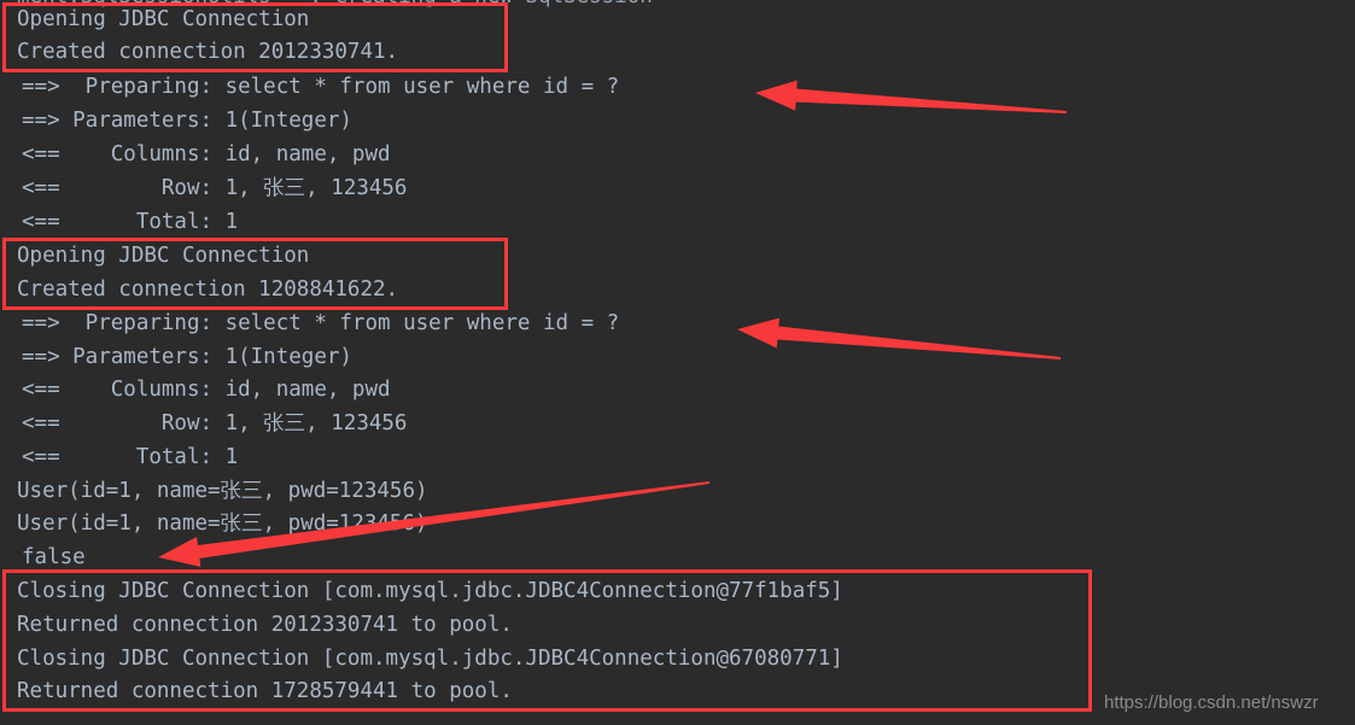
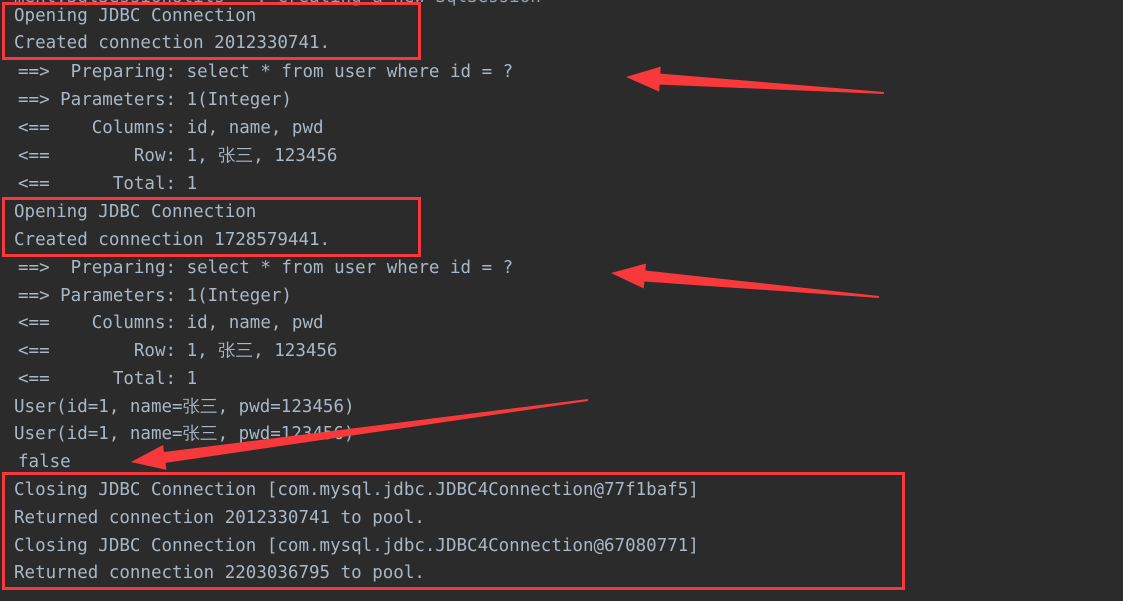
  Opening JDBC Connection
  Created connection 2012330741.
  ==> Preparing: select * from user where id = ?
  ==> Parameters: 1(Integer)
  <== Columns: id, name, pwd
  <== Row: 1, 张三, 123456
  <== Total: 1
  Opening JDBC Connection
- Created connection 1208841622.
+ Created connection 1728579441.
  ==> Preparing: select * from user where id = ?
  ==> Parameters: 1(Integer)
  <== Columns: id, name, pwd
  <== Row: 1, 张三, 123456
  <== Total: 1
  User(id=1, name=张三, pwd=123456)
  User(id=1, name=张三, pwd=123
  false
  Closing JDBC Connection [com.mysql.jdbc.JDBC4Connection@77f1baf5]
  Returned connection 2012330741 to pool.
  Closing JDBC Connection [com.mysql.jdbc.JDBC4Connection@67080771]
- Returned connection 1728579441 to pool.
+ Returned connection 2203036795 to pool.
- https://blog.csdn.net/nswzr
